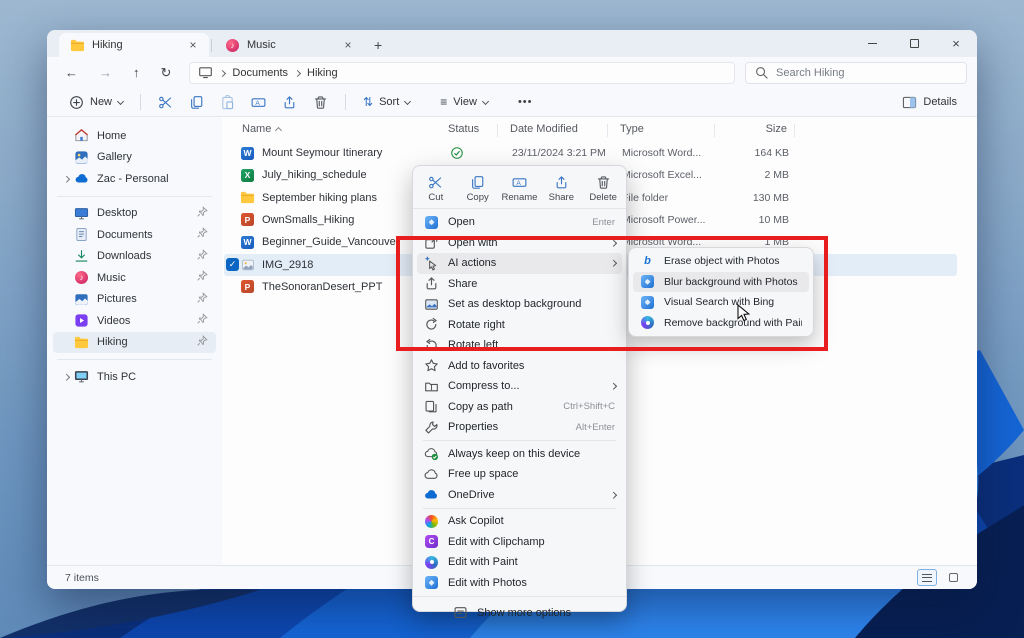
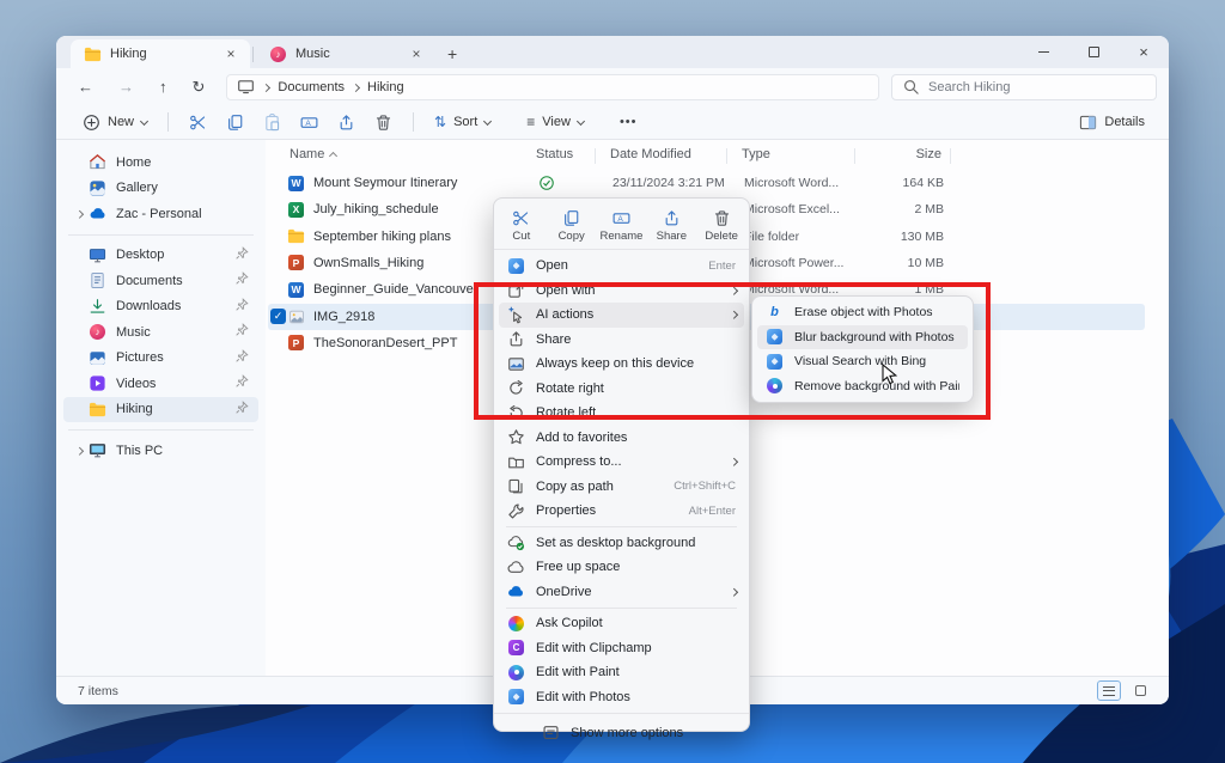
  Hiking
  ×
  ♪
  Music
  ×
  +
  ×
  ←
  →
  ↑
  ↻
  Documents
  Hiking
  Search Hiking
  New
  ⇅
  Sort
  ≡
  View
  •••
  Details
  Home
  Gallery
  Zac - Personal
  Desktop
  Documents
  Downloads
  ♪
  Music
  Pictures
  Videos
  Hiking
  This PC
  Name
  Status
  Date Modified
  Type
  Size
  W
  Mount Seymour Itinerary
  23/11/2024 3:21 PM
  Microsoft Word...
  164 KB
  X
  July_hiking_schedule
  icrosoft Excel...
  2 MB
  September hiking plans
  ile folder
  130 MB
  P
  OwnSmalls_Hiking
  icrosoft Power...
  10 MB
  W
  Beginner_Guide_Vancouver
  icrosoft Word...
  1 MB
  ✓
  IMG_2918
  P
  TheSonoranDesert_PPT
  7 items
  Cut
  Copy
  Rename
  Share
  Delete
  Open
  Enter
  Open with
  AI actions
  Share
- Set as desktop background
+ Always keep on this device
  Rotate right
  Rotate left
  Add to favorites
  Compress to...
  Copy as path
  Ctrl+Shift+C
  Properties
  Alt+Enter
- Always keep on this device
+ Set as desktop background
  Free up space
  OneDrive
  Ask Copilot
  C
  Edit with Clipchamp
  Edit with Paint
  Edit with Photos
  Show more options
  b
  Erase object with Photos
  Blur background with Photos
  Visual Search with Bing
  Remove background with Pai
